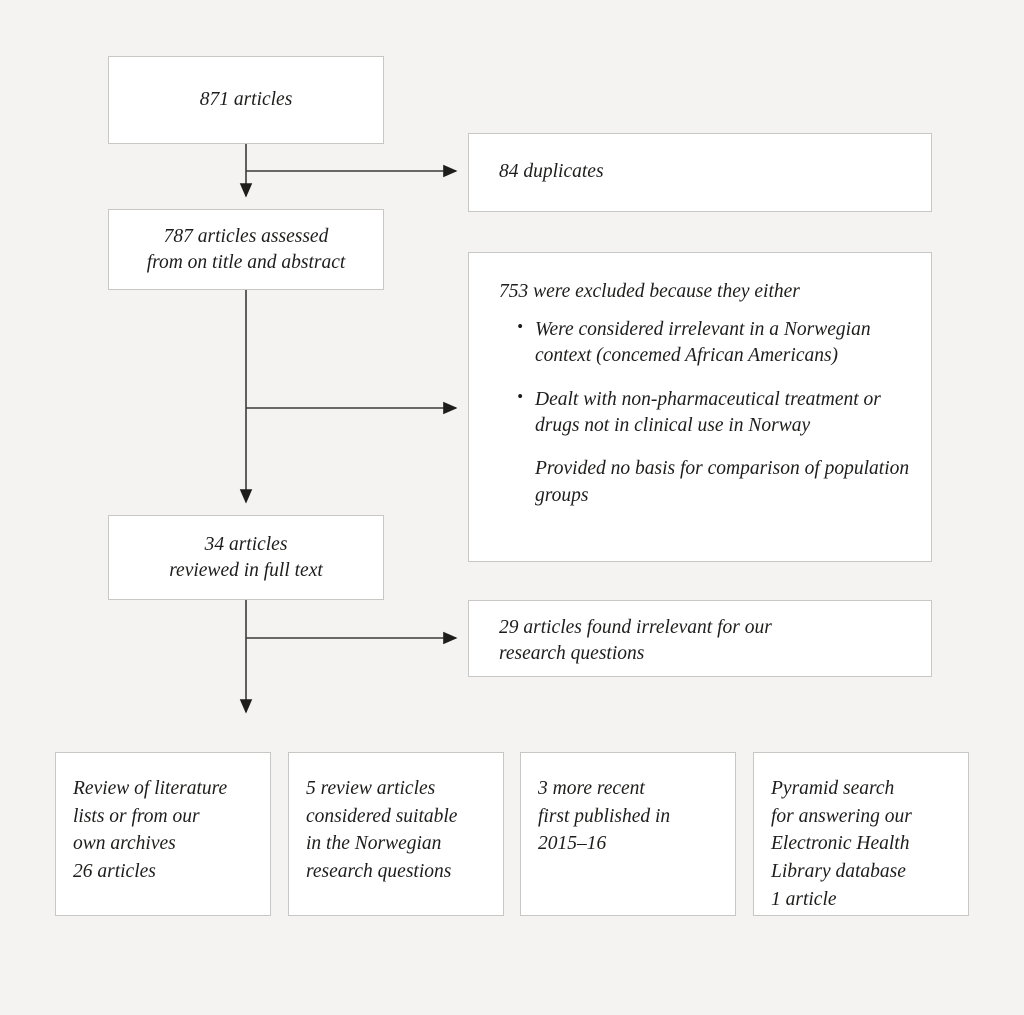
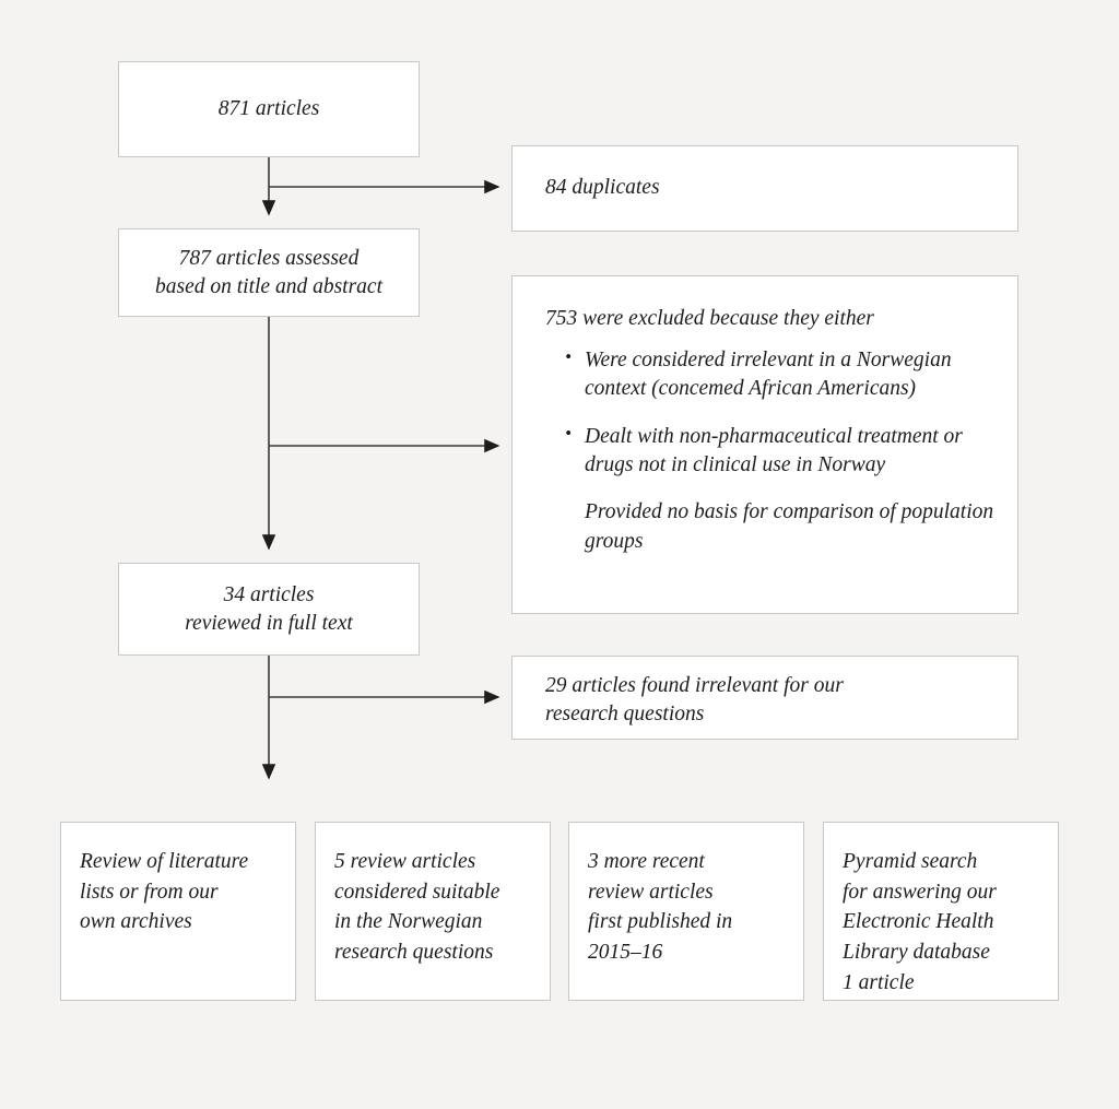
  871 articles
  787 articles assessed
- from on title and abstract
+ based on title and abstract
  34 articles
  reviewed in full text
  84 duplicates
  753 were excluded because they either
  Were considered irrelevant in a Norwegian context (concemed African Americans)
  Dealt with non-pharmaceutical treatment or drugs not in clinical use in Norway
  Provided no basis for comparison of population groups
  29 articles found irrelevant for our
  research questions
  Review of literature
  lists or from our
  own archives
- 26 articles
  5 review articles
  considered suitable
  in the Norwegian
  research questions
  3 more recent
+ review articles
  first published in
  2015–16
  Pyramid search
  for answering our
  Electronic Health
  Library database
  1 article
